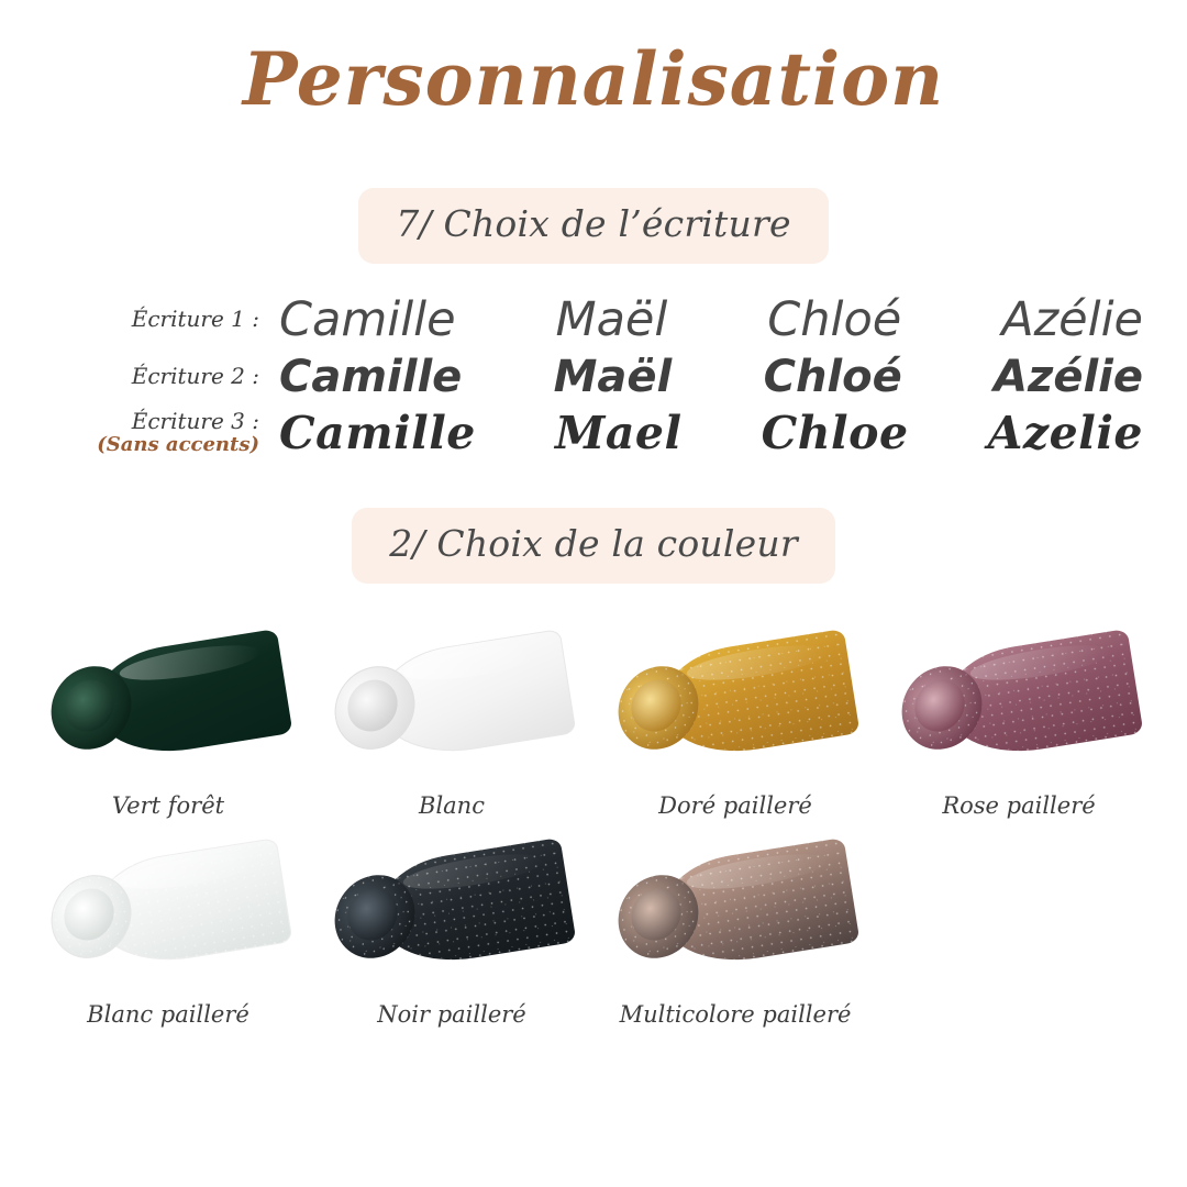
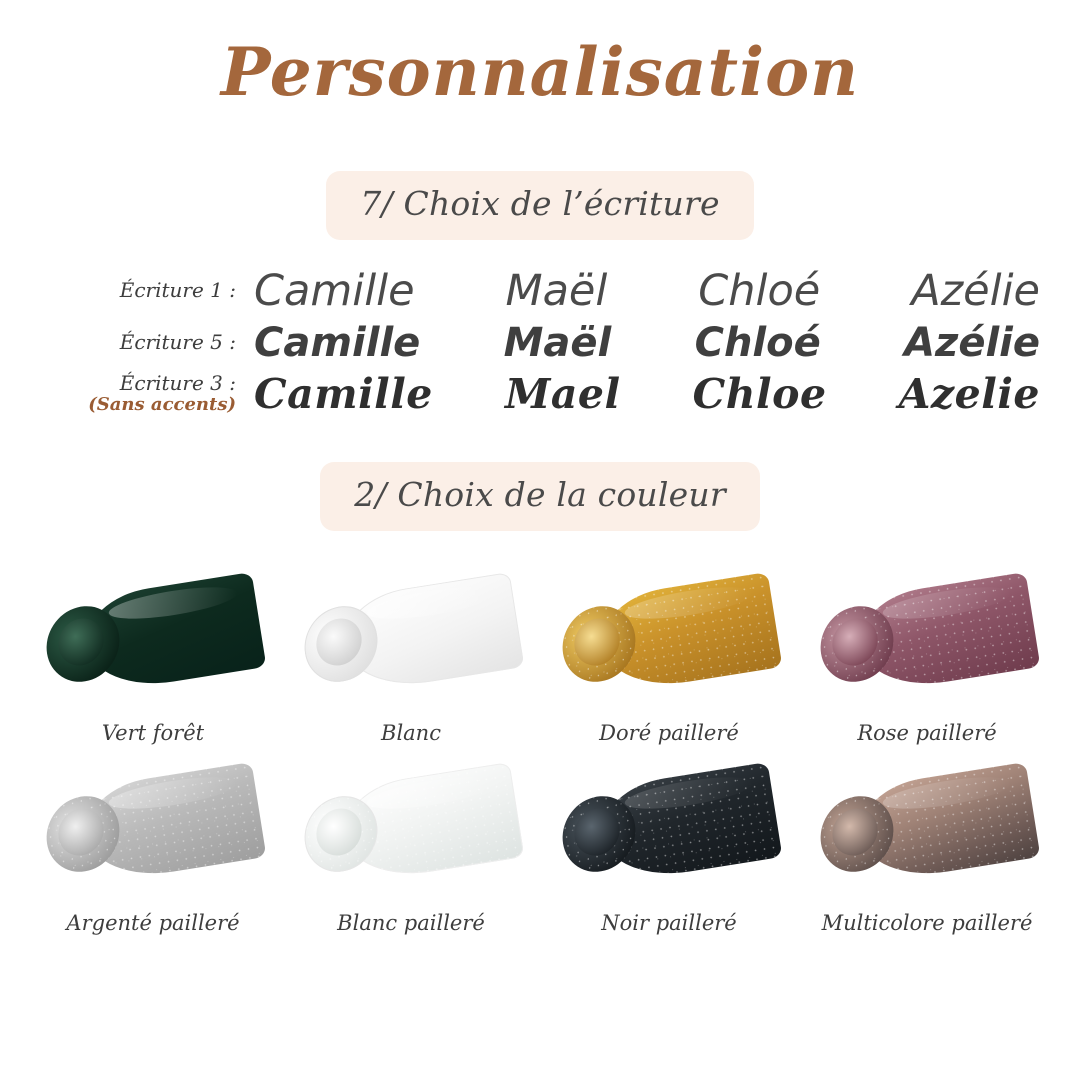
  Personnalisation
  7/ Choix de l’écriture
  Écriture 1 :
  Camille
  Maël
  Chloé
  Azélie
- Écriture 2 :
+ Écriture 5 :
  Camille
  Maël
  Chloé
  Azélie
  Écriture 3 :
  (Sans accents)
  Camille
  Mael
  Chloe
  Azelie
  2/ Choix de la couleur
  Vert forêt
  Blanc
  Doré pailleré
  Rose pailleré
+ Argenté pailleré
  Blanc pailleré
  Noir pailleré
  Multicolore pailleré
